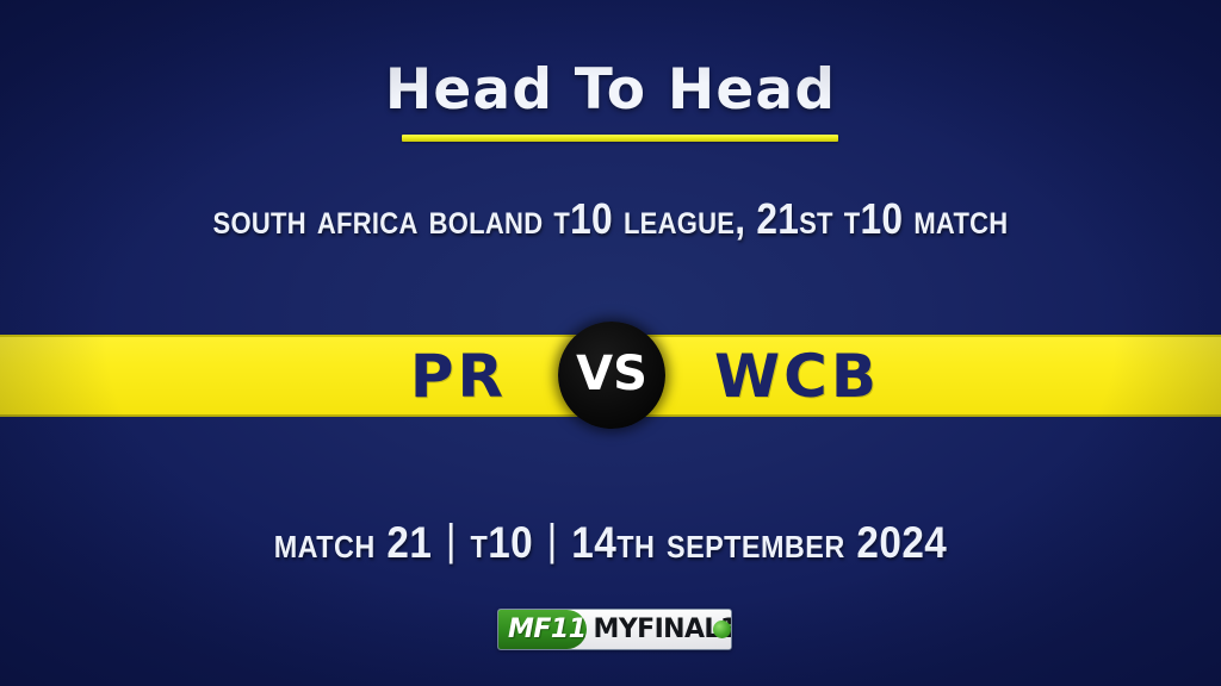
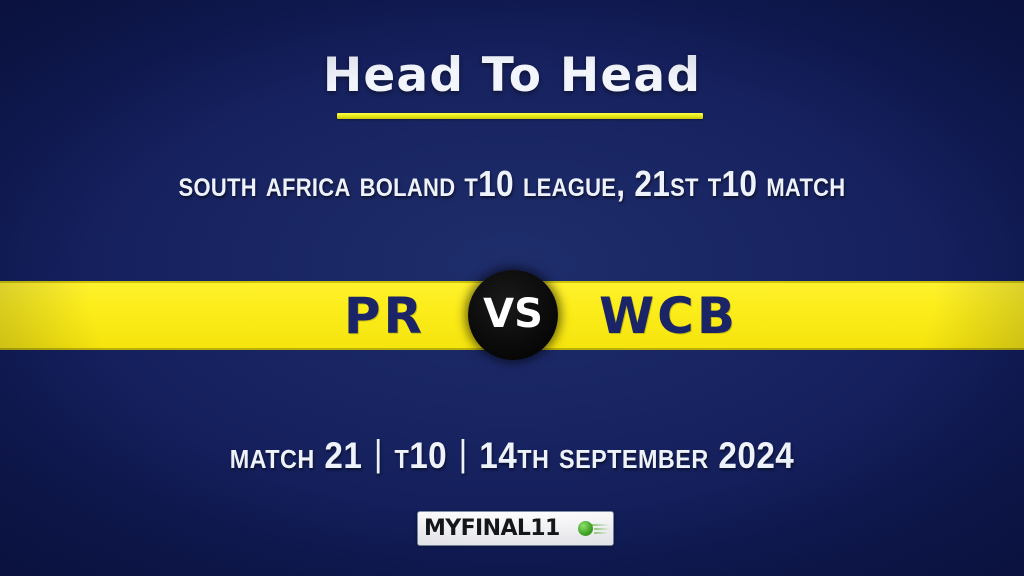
- MF11
